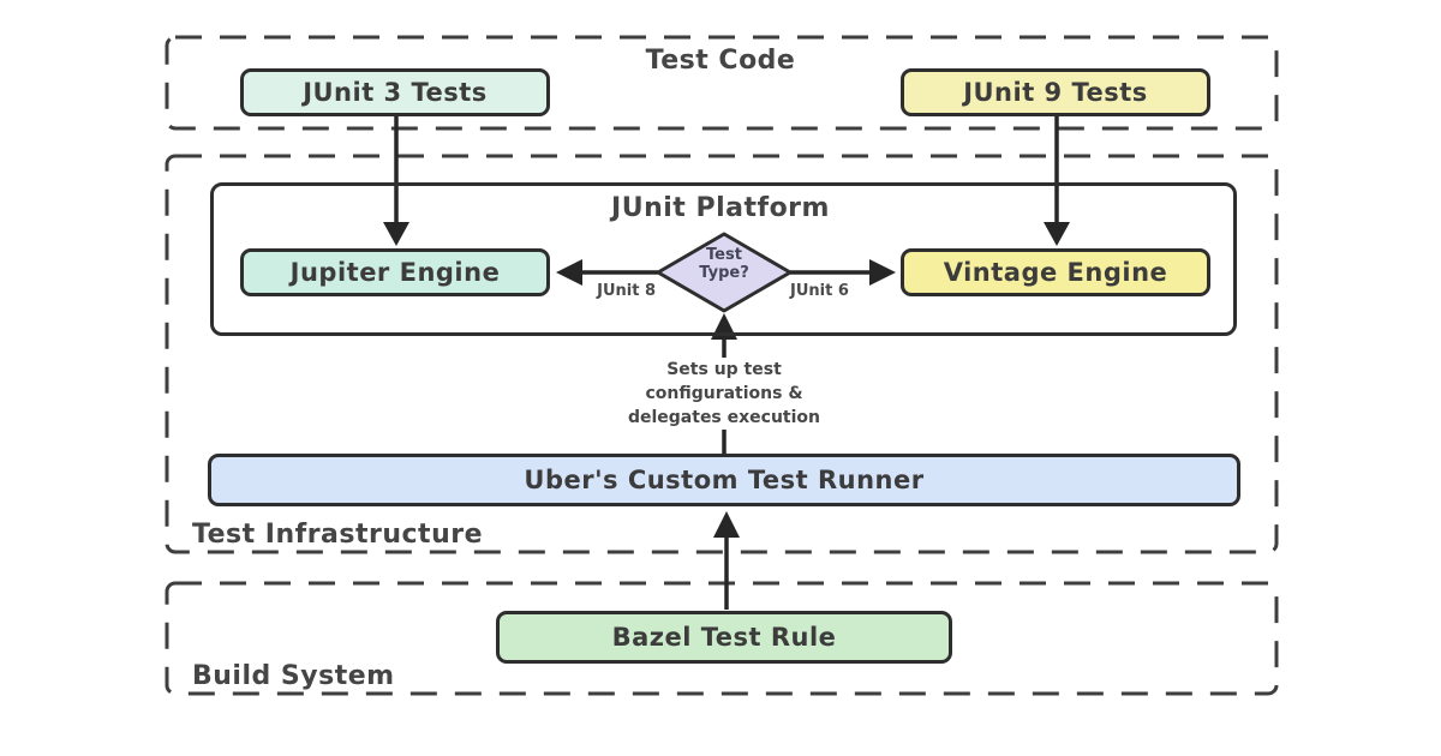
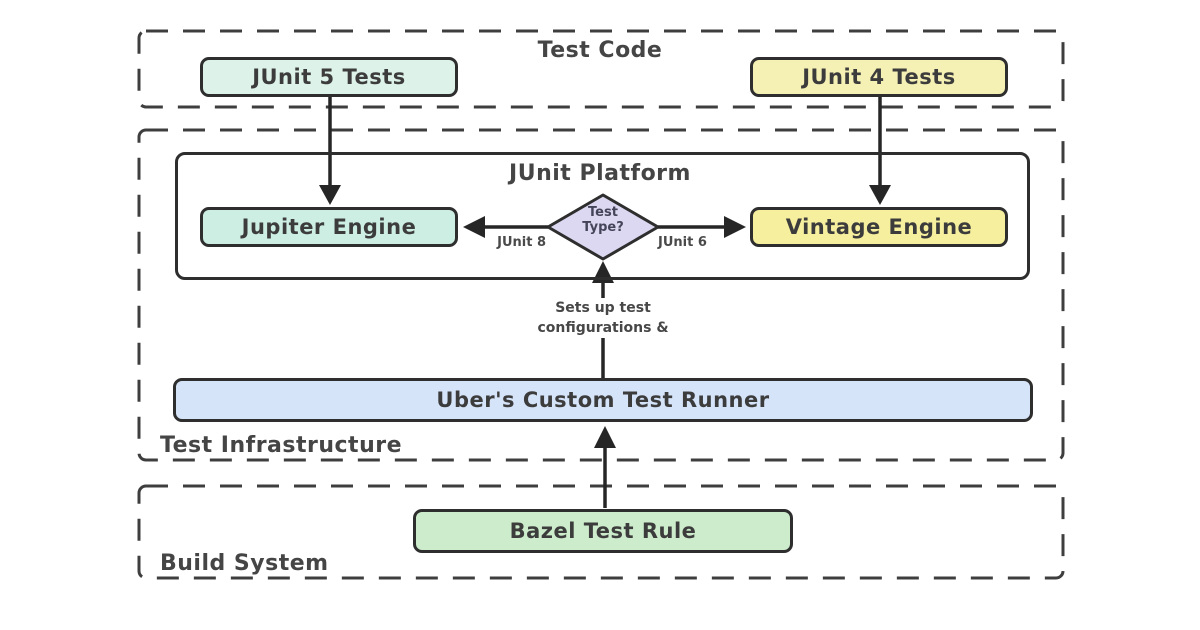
  Test Code
- JUnit 3 Tests
+ JUnit 5 Tests
- JUnit 9 Tests
+ JUnit 4 Tests
  JUnit Platform
  Jupiter Engine
  Vintage Engine
  Test
  Type?
  JUnit 8
  JUnit 6
  Sets up test
  configurations &
- delegates execution
  Uber's Custom Test Runner
  Test Infrastructure
  Bazel Test Rule
  Build System
